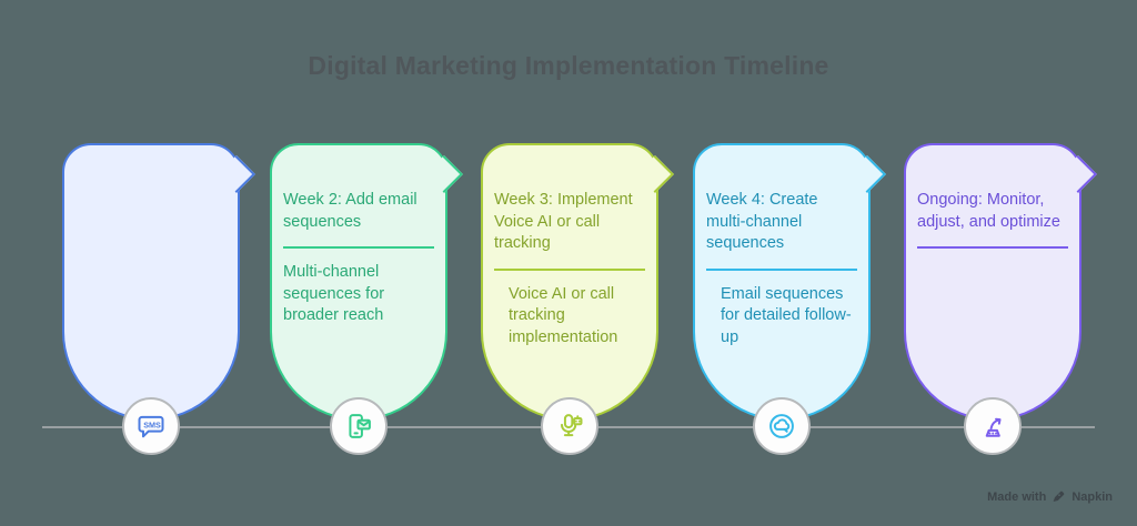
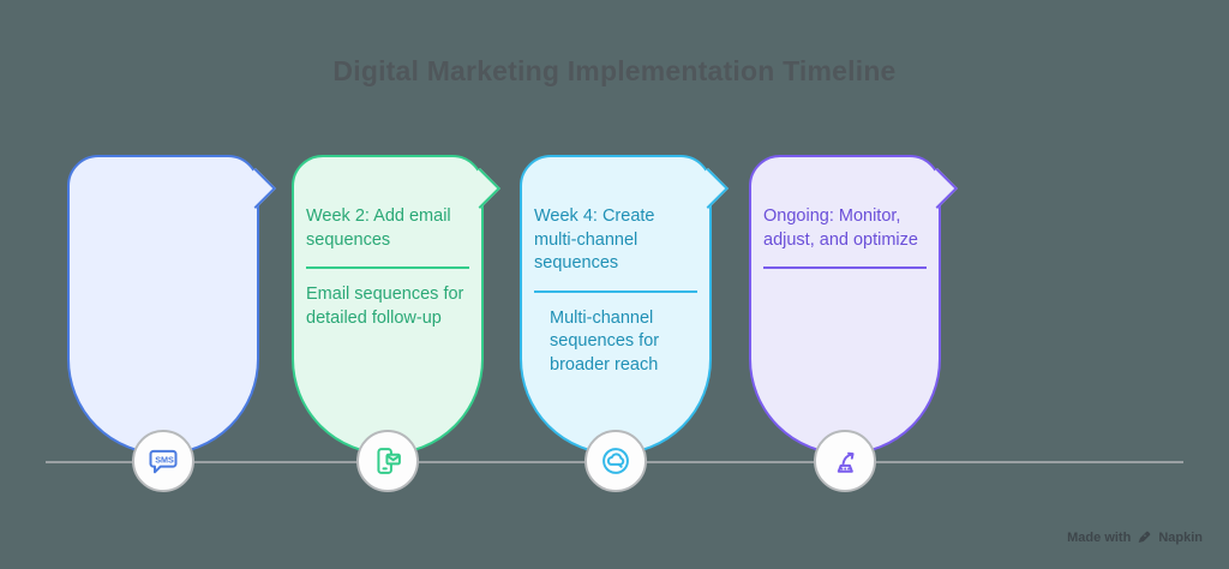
  SMS
  Week 2: Add email sequences
- Multi-channel sequences for broader reach
+ Email sequences for detailed follow-up
- Week 3: Implement Voice AI or call tracking
- Voice AI or call tracking implementation
  Week 4: Create multi-channel sequences
- Email sequences for detailed follow-up
+ Multi-channel sequences for broader reach
  Ongoing: Monitor, adjust, and optimize
  Made with
  Napkin
